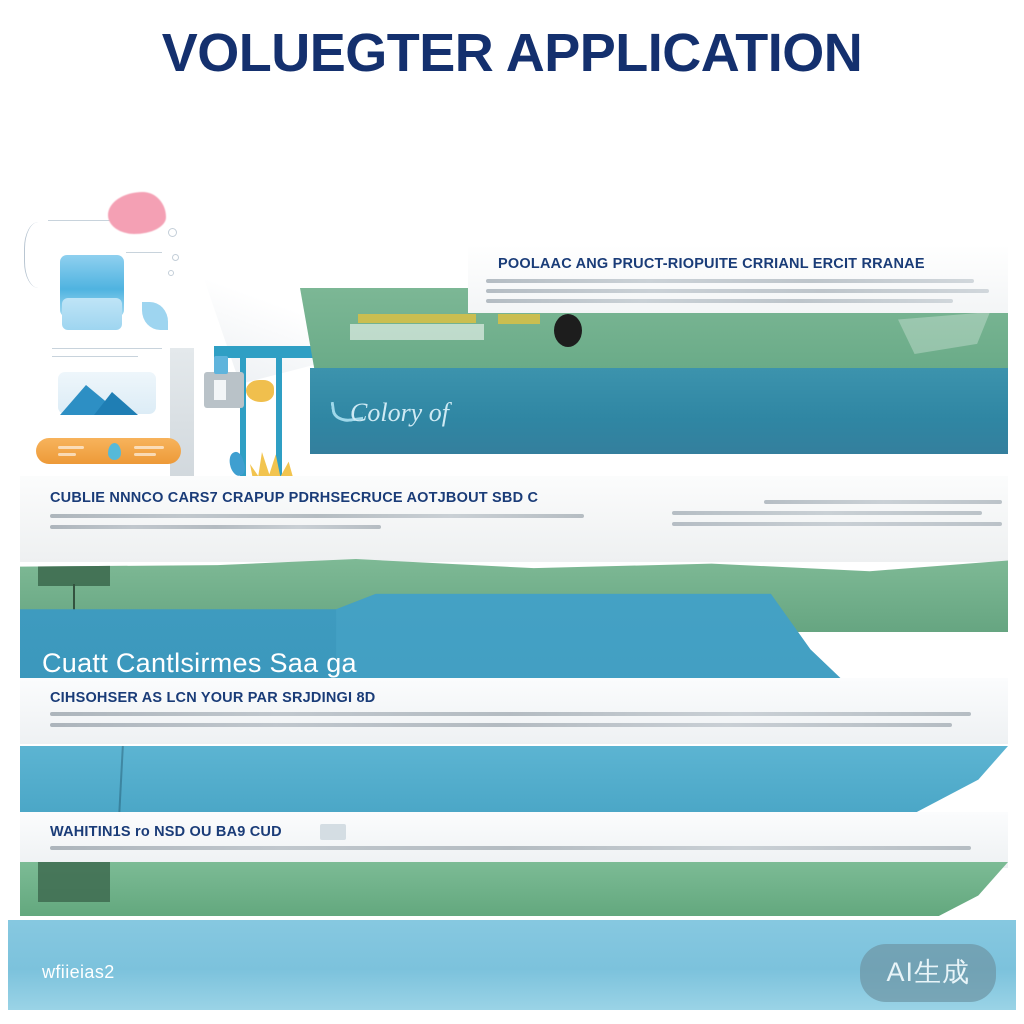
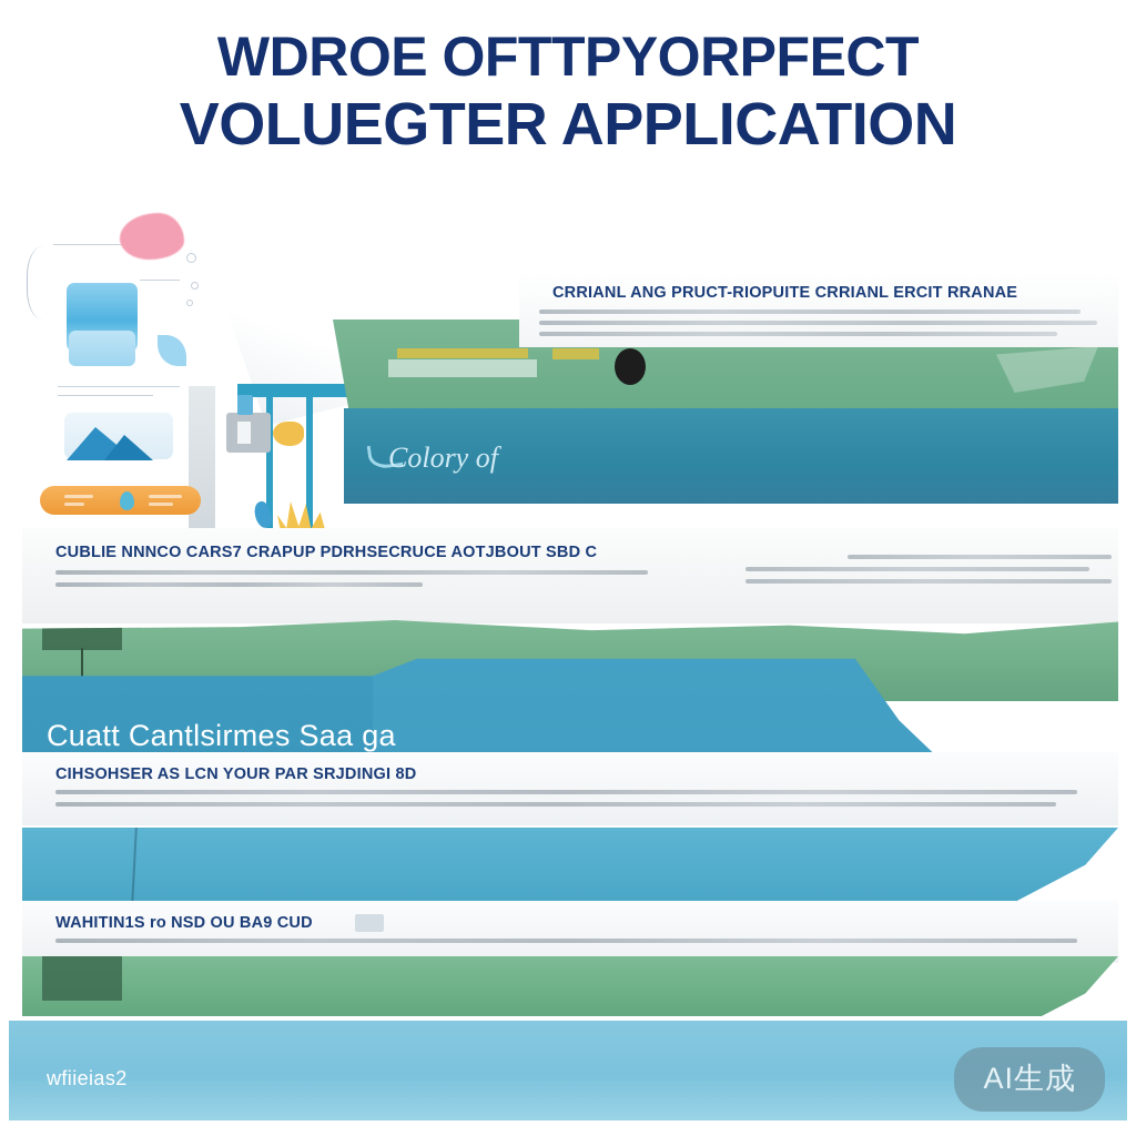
+ WDROE OFTTPYORPFECT
  VOLUEGTER APPLICATION
- POOLAAC ANG PRUCT-RIOPUITE CRRIANL ERCIT RRANAE
+ CRRIANL ANG PRUCT-RIOPUITE CRRIANL ERCIT RRANAE
  Colory of
  CUBLIE NNNCO CARS7 CRAPUP PDRHSECRUCE AOTJBOUT SBD C
  Cuatt Cantlsirmes Saa ga
  CIHSOHSER AS LCN YOUR PAR SRJDINGI 8D
  WAHITIN1S ro NSD OU BA9 CUD
  wfiieias2
  AI生成
